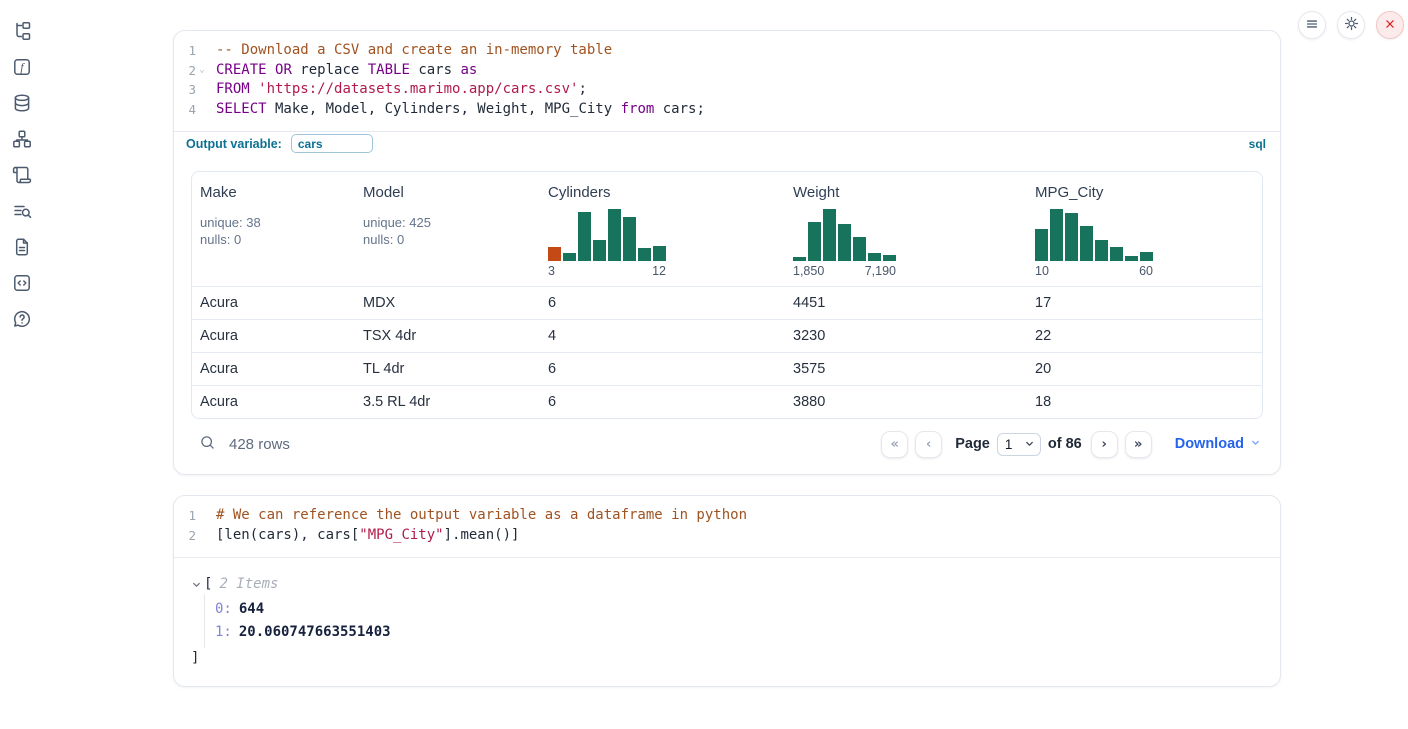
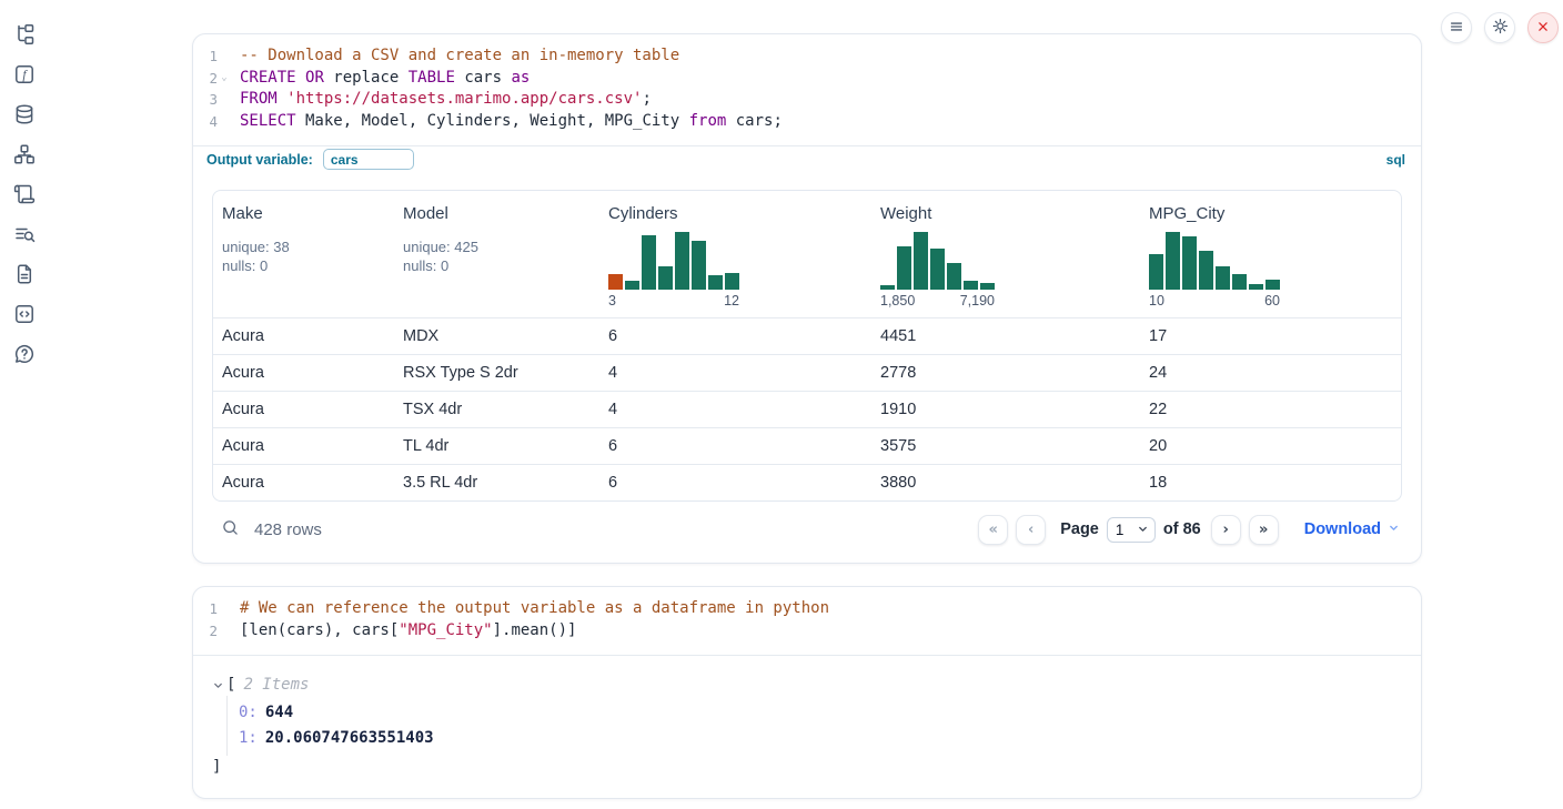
  f
  1
  -- Download a CSV and create an in-memory table
  2
  ⌄
  CREATE OR replace TABLE cars as
  3
  FROM 'https://datasets.marimo.app/cars.csv';
  4
  SELECT Make, Model, Cylinders, Weight, MPG_City from cars;
  Output variable:
  cars
  sql
  Makeunique: 38nulls: 0	Modelunique: 425nulls: 0	Cylinders3 12	Weight1,850 7,190	MPG_City10 60
  Acura	MDX	6	4451	17
+ Acura	RSX Type S 2dr	4	2778	24
- Acura	TSX 4dr	4	3230	22
+ Acura	TSX 4dr	4	1910	22
  Acura	TL 4dr	6	3575	20
  Acura	3.5 RL 4dr	6	3880	18
  428 rows
  «
  ‹
  Page
  1
  of 86
  ›
  »
  Download
  1
  # We can reference the output variable as a dataframe in python
  2
  [len(cars), cars["MPG_City"].mean()]
  [
  2 Items
  0: 644
  1: 20.060747663551403
  ]
